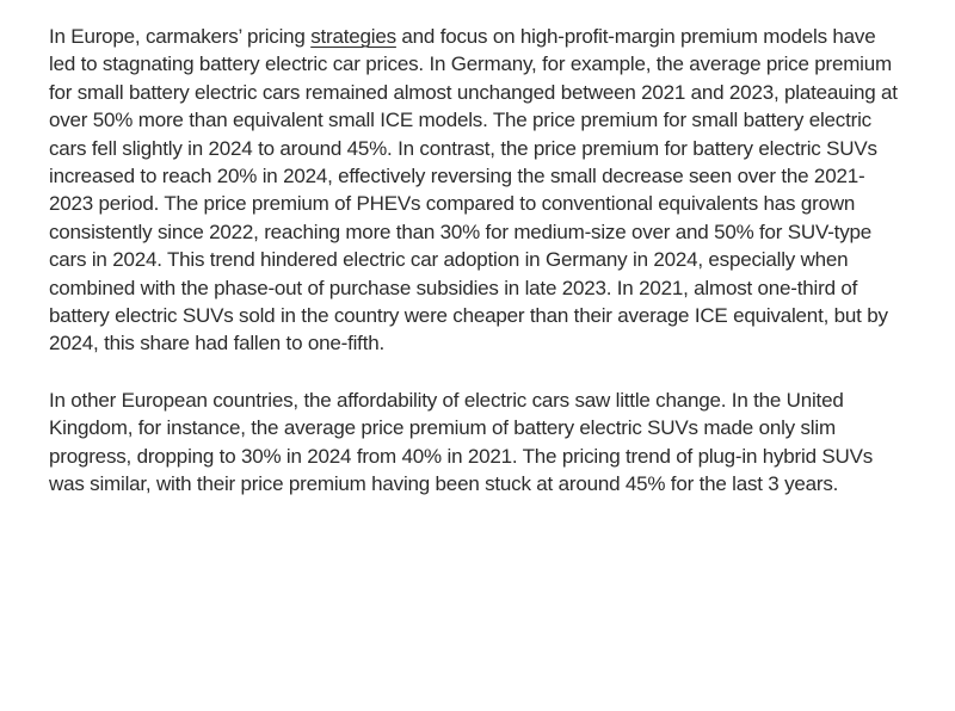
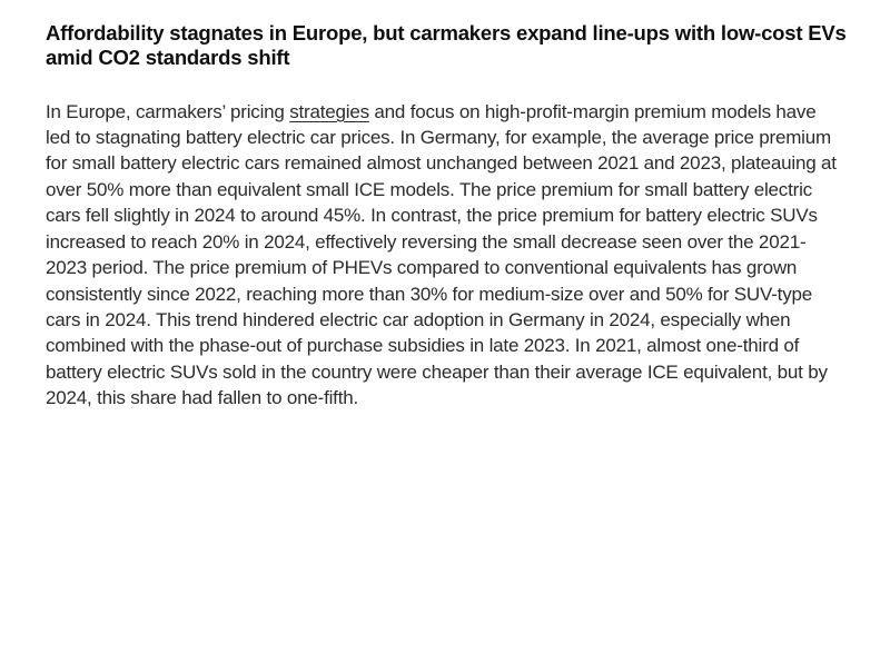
+ Affordability stagnates in Europe, but carmakers expand line-ups with low-cost EVs amid CO2 standards shift
  In Europe, carmakers’ pricing strategies and focus on high-profit-margin premium models have led to stagnating battery electric car prices. In Germany, for example, the average price premium for small battery electric cars remained almost unchanged between 2021 and 2023, plateauing at over 50% more than equivalent small ICE models. The price premium for small battery electric cars fell slightly in 2024 to around 45%. In contrast, the price premium for battery electric SUVs increased to reach 20% in 2024, effectively reversing the small decrease seen over the 2021-2023 period. The price premium of PHEVs compared to conventional equivalents has grown consistently since 2022, reaching more than 30% for medium-size over and 50% for SUV-type cars in 2024. This trend hindered electric car adoption in Germany in 2024, especially when combined with the phase-out of purchase subsidies in late 2023. In 2021, almost one-third of battery electric SUVs sold in the country were cheaper than their average ICE equivalent, but by 2024, this share had fallen to one-fifth.
- In other European countries, the affordability of electric cars saw little change. In the United Kingdom, for instance, the average price premium of battery electric SUVs made only slim progress, dropping to 30% in 2024 from 40% in 2021. The pricing trend of plug-in hybrid SUVs was similar, with their price premium having been stuck at around 45% for the last 3 years.
